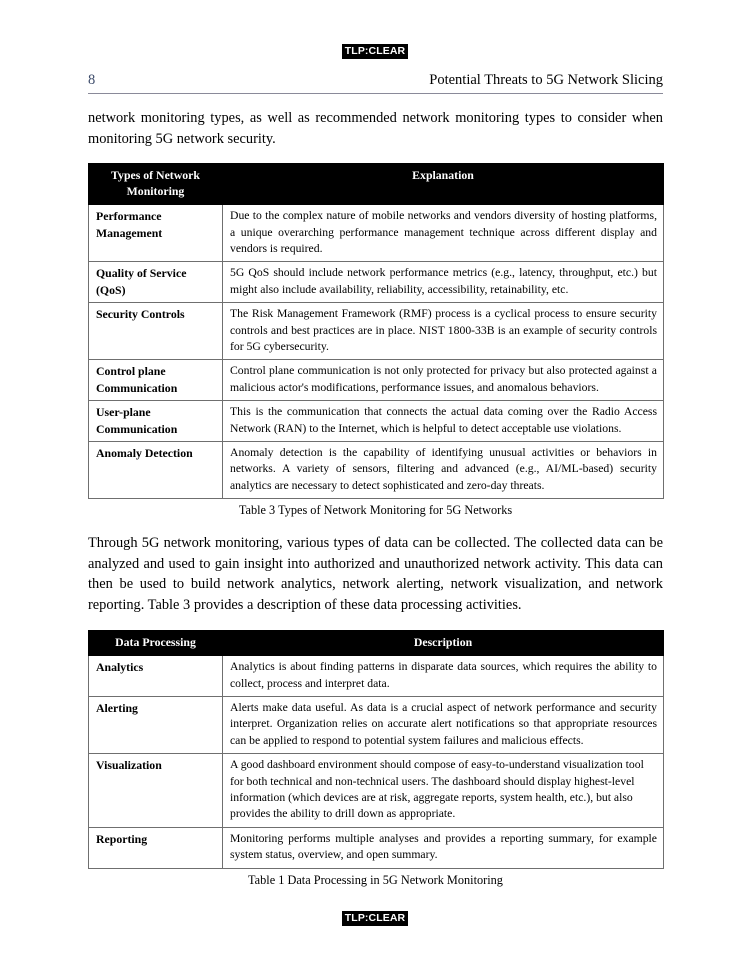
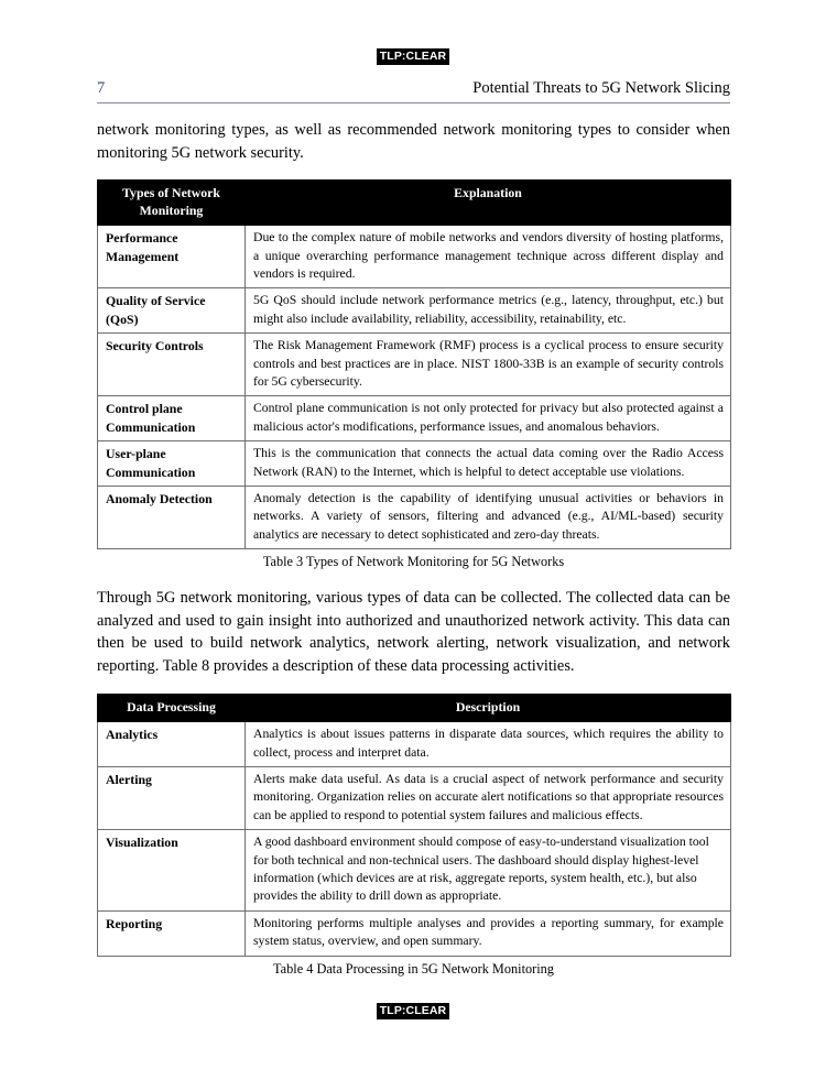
  TLP:CLEAR
- 8
+ 7
  Potential Threats to 5G Network Slicing
  network monitoring types, as well as recommended network monitoring types to consider when monitoring 5G network security.
  Types of Network Monitoring	Explanation
  Performance Management	Due to the complex nature of mobile networks and vendors diversity of hosting platforms, a unique overarching performance management technique across different display and vendors is required.
  Quality of Service (QoS)	5G QoS should include network performance metrics (e.g., latency, throughput, etc.) but might also include availability, reliability, accessibility, retainability, etc.
  Security Controls	The Risk Management Framework (RMF) process is a cyclical process to ensure security controls and best practices are in place. NIST 1800-33B is an example of security controls for 5G cybersecurity.
  Control plane Communication	Control plane communication is not only protected for privacy but also protected against a malicious actor's modifications, performance issues, and anomalous behaviors.
  User-plane Communication	This is the communication that connects the actual data coming over the Radio Access Network (RAN) to the Internet, which is helpful to detect acceptable use violations.
  Anomaly Detection	Anomaly detection is the capability of identifying unusual activities or behaviors in networks. A variety of sensors, filtering and advanced (e.g., AI/ML-based) security analytics are necessary to detect sophisticated and zero-day threats.
  Table 3 Types of Network Monitoring for 5G Networks
- Through 5G network monitoring, various types of data can be collected. The collected data can be analyzed and used to gain insight into authorized and unauthorized network activity. This data can then be used to build network analytics, network alerting, network visualization, and network reporting. Table 3 provides a description of these data processing activities.
+ Through 5G network monitoring, various types of data can be collected. The collected data can be analyzed and used to gain insight into authorized and unauthorized network activity. This data can then be used to build network analytics, network alerting, network visualization, and network reporting. Table 8 provides a description of these data processing activities.
  Data Processing	Description
- Analytics	Analytics is about finding patterns in disparate data sources, which requires the ability to collect, process and interpret data.
+ Analytics	Analytics is about issues patterns in disparate data sources, which requires the ability to collect, process and interpret data.
- Alerting	Alerts make data useful. As data is a crucial aspect of network performance and security interpret. Organization relies on accurate alert notifications so that appropriate resources can be applied to respond to potential system failures and malicious effects.
+ Alerting	Alerts make data useful. As data is a crucial aspect of network performance and security monitoring. Organization relies on accurate alert notifications so that appropriate resources can be applied to respond to potential system failures and malicious effects.
  Visualization	A good dashboard environment should compose of easy-to-understand visualization tool for both technical and non-technical users. The dashboard should display highest-level information (which devices are at risk, aggregate reports, system health, etc.), but also provides the ability to drill down as appropriate.
  Reporting	Monitoring performs multiple analyses and provides a reporting summary, for example system status, overview, and open summary.
- Table 1 Data Processing in 5G Network Monitoring
+ Table 4 Data Processing in 5G Network Monitoring
  TLP:CLEAR
